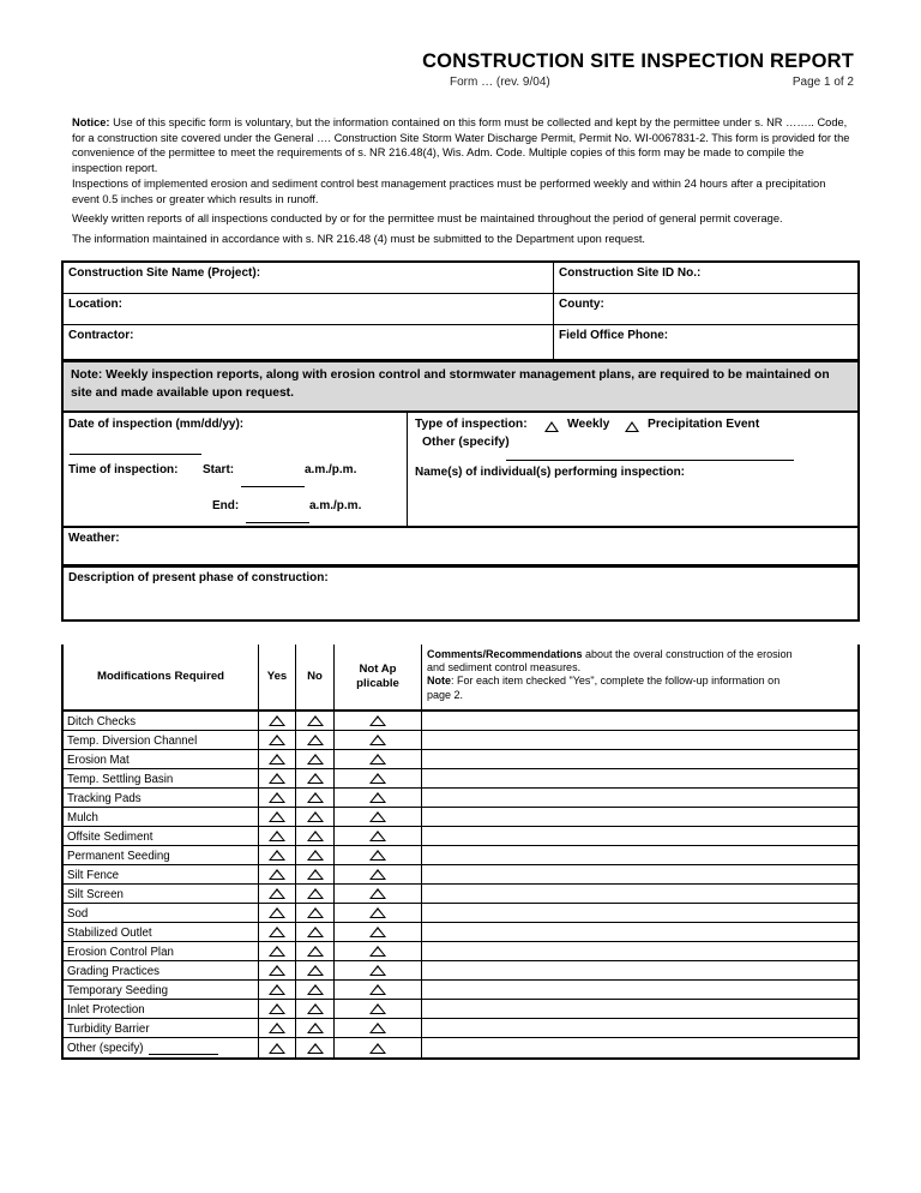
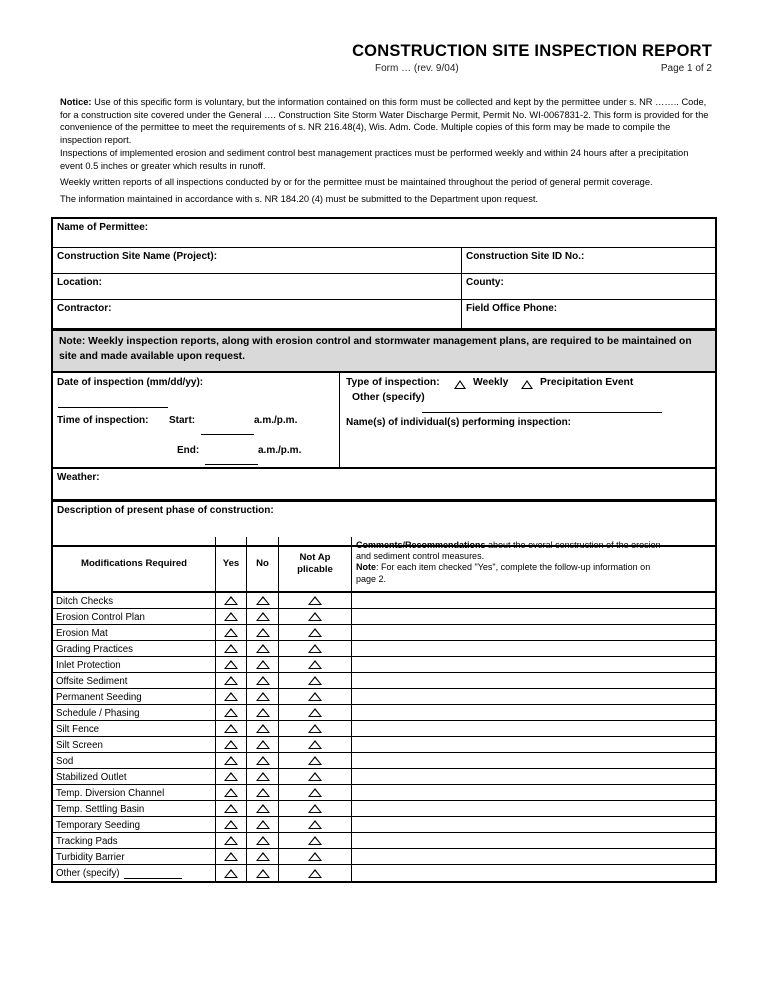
  CONSTRUCTION SITE INSPECTION REPORT
  Form … (rev. 9/04)
  Page 1 of 2
  Notice: Use of this specific form is voluntary, but the information contained on this form must be collected and kept by the permittee under s. NR …….. Code, for a construction site covered under the General …. Construction Site Storm Water Discharge Permit, Permit No. WI-0067831-2. This form is provided for the convenience of the permittee to meet the requirements of s. NR 216.48(4), Wis. Adm. Code. Multiple copies of this form may be made to compile the inspection report.
  Inspections of implemented erosion and sediment control best management practices must be performed weekly and within 24 hours after a precipitation event 0.5 inches or greater which results in runoff.
  Weekly written reports of all inspections conducted by or for the permittee must be maintained throughout the period of general permit coverage.
- The information maintained in accordance with s. NR 216.48 (4) must be submitted to the Department upon request.
+ The information maintained in accordance with s. NR 184.20 (4) must be submitted to the Department upon request.
+ Name of Permittee:
  Construction Site Name (Project):
  Construction Site ID No.:
  Location:
  County:
  Contractor:
  Field Office Phone:
  Note: Weekly inspection reports, along with erosion control and stormwater management plans, are required to be maintained on site and made available upon request.
  Date of inspection (mm/dd/yy):
  Time of inspection:
  Start:
  a.m./p.m.
  End:
  a.m./p.m.
  Type of inspection:
  Weekly
  Precipitation Event
  Other (specify)
  Name(s) of individual(s) performing inspection:
  Weather:
  Description of present phase of construction:
  Modifications Required
  Yes
  No
  Not Ap
  plicable
  Comments/Recommendations about the overal construction of the erosion
  and sediment control measures.
  Note: For each item checked "Yes", complete the follow-up information on
  page 2.
  Ditch Checks
- Temp. Diversion Channel
+ Erosion Control Plan
  Erosion Mat
- Temp. Settling Basin
+ Grading Practices
- Tracking Pads
+ Inlet Protection
- Mulch
  Offsite Sediment
  Permanent Seeding
+ Schedule / Phasing
  Silt Fence
  Silt Screen
  Sod
  Stabilized Outlet
- Erosion Control Plan
+ Temp. Diversion Channel
- Grading Practices
+ Temp. Settling Basin
  Temporary Seeding
- Inlet Protection
+ Tracking Pads
  Turbidity Barrier
  Other (specify)
